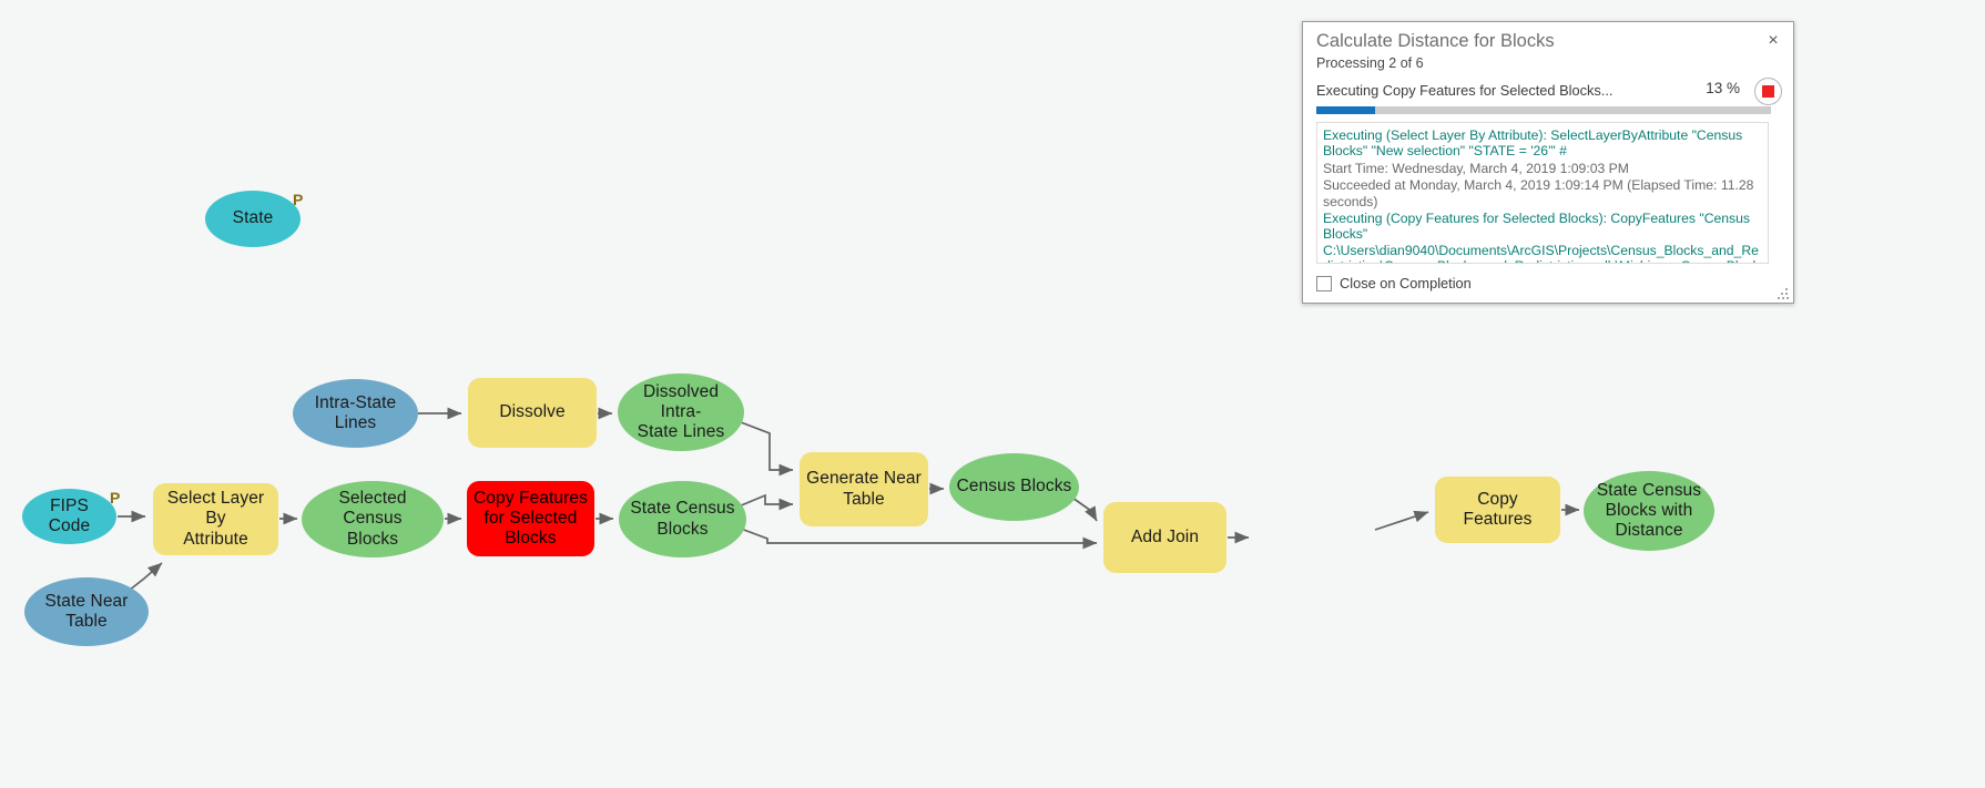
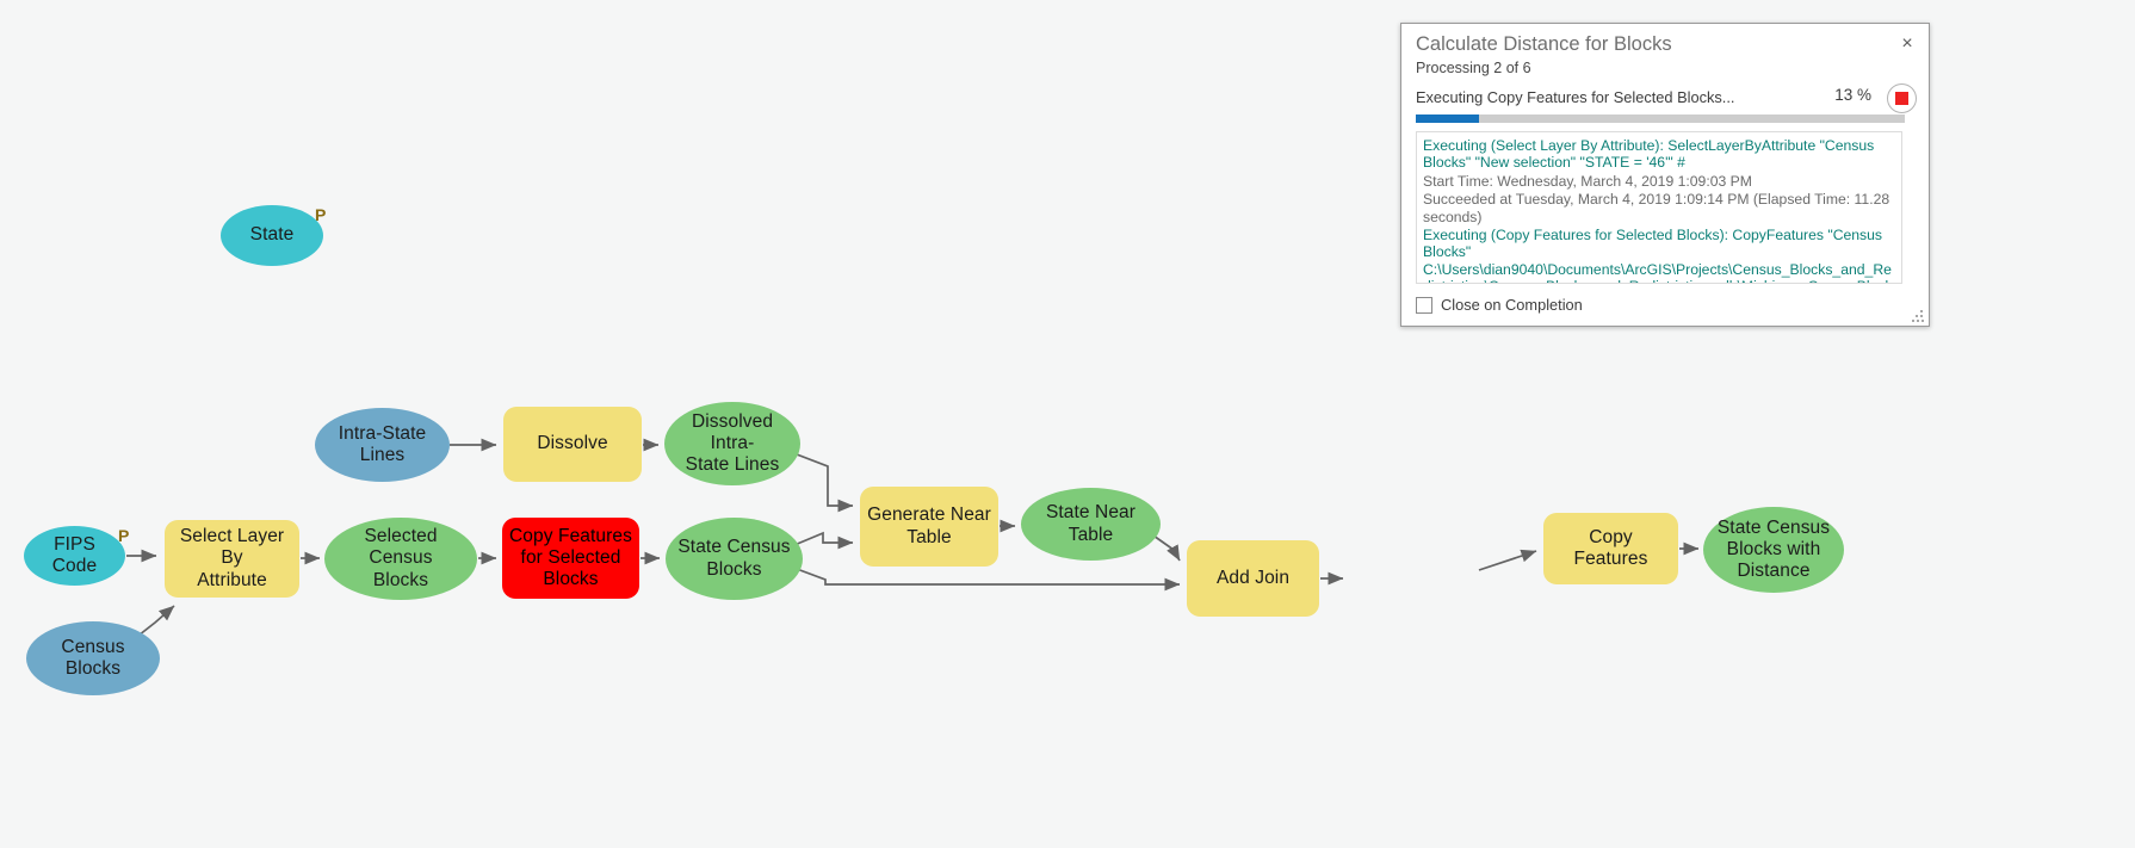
  State
  P
  Intra-State Lines
  Dissolve
  Dissolved Intra-
  State Lines
  FIPS Code
  P
- State Near Table
+ Census Blocks
  Select Layer By
  Attribute
  Selected Census
  Blocks
  Copy Features
  for Selected
  Blocks
  State Census
  Blocks
  Generate Near
  Table
- Census Blocks
+ State Near Table
  Add Join
  Copy Features
  State Census
  Blocks with
  Distance
  Calculate Distance for Blocks
  ×
  Processing 2 of 6
  Executing Copy Features for Selected Blocks...
  13 %
- Executing (Select Layer By Attribute): SelectLayerByAttribute "Census Blocks" "New selection" "STATE = '26'" #
+ Executing (Select Layer By Attribute): SelectLayerByAttribute "Census Blocks" "New selection" "STATE = '46'" #
  Start Time: Wednesday, March 4, 2019 1:09:03 PM
- Succeeded at Monday, March 4, 2019 1:09:14 PM (Elapsed Time: 11.28 seconds)
+ Succeeded at Tuesday, March 4, 2019 1:09:14 PM (Elapsed Time: 11.28 seconds)
  Close on Completion
